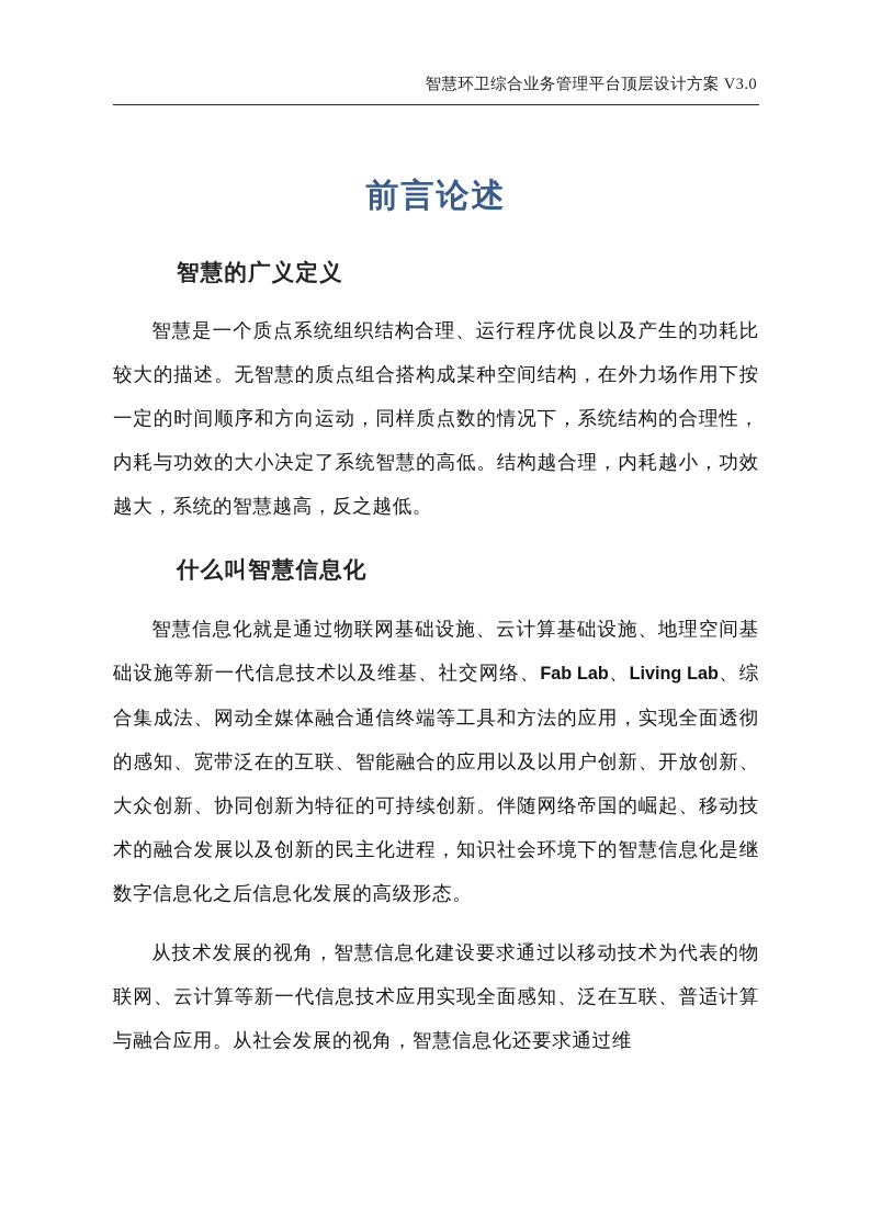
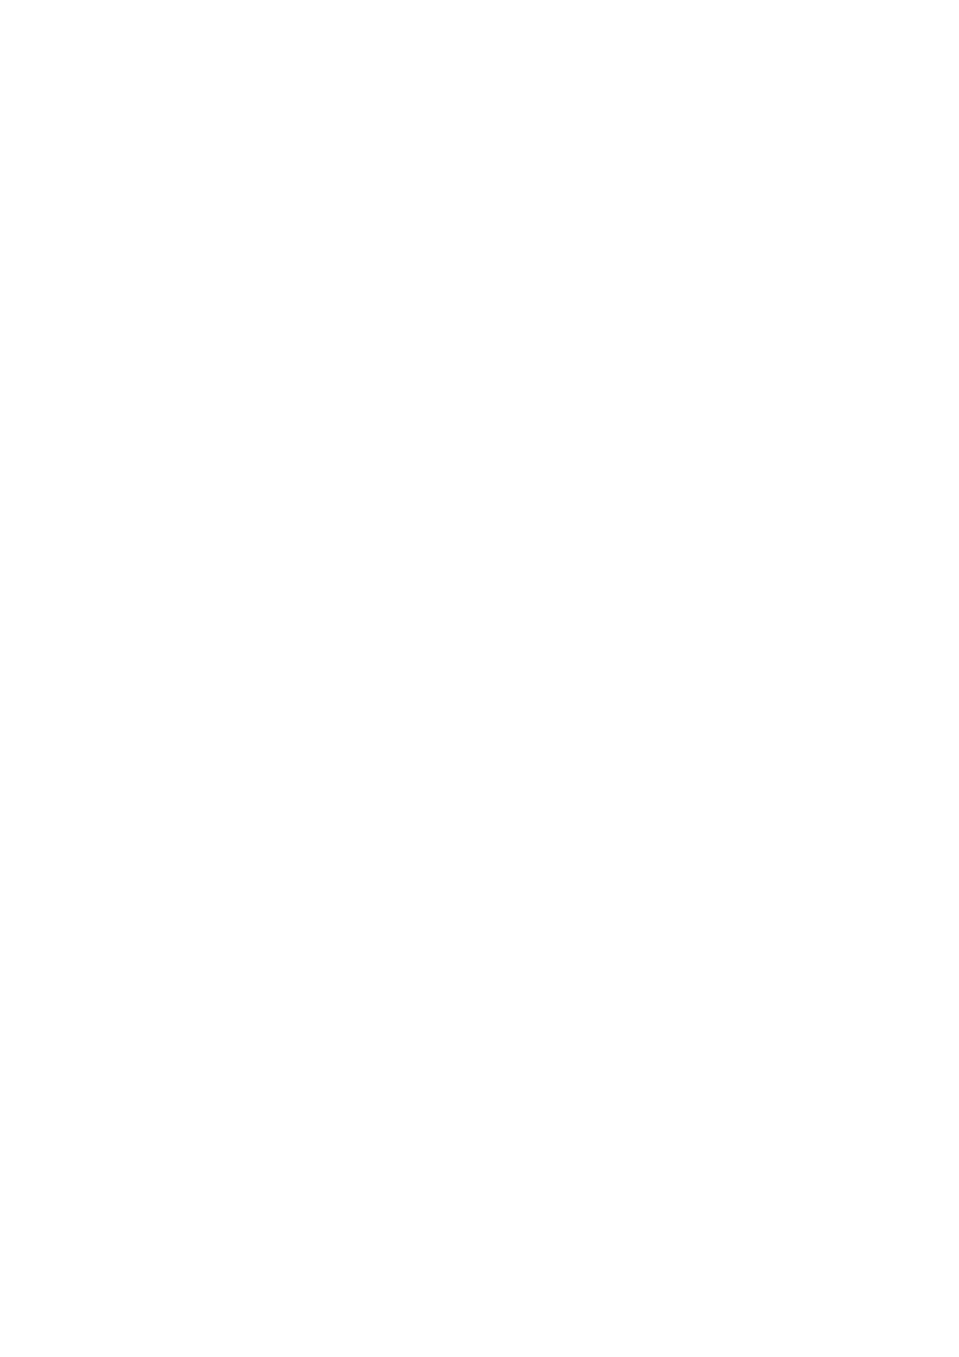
- 智慧环卫综合业务管理平台顶层设计方案 V3.0
- 前言论述
- 智慧的广义定义
- 智慧是一个质点系统组织结构合理、运行程序优良以及产生的功耗比较大的描述。无智慧的质点组合搭构成某种空间结构，在外力场作用下按一定的时间顺序和方向运动，同样质点数的情况下，系统结构的合理性，内耗与功效的大小决定了系统智慧的高低。结构越合理，内耗越小，功效越大，系统的智慧越高，反之越低。
- 什么叫智慧信息化
- 智慧信息化就是通过物联网基础设施、云计算基础设施、地理空间基础设施等新一代信息技术以及维基、社交网络、Fab Lab、Living Lab、综合集成法、网动全媒体融合通信终端等工具和方法的应用，实现全面透彻的感知、宽带泛在的互联、智能融合的应用以及以用户创新、开放创新、大众创新、协同创新为特征的可持续创新。伴随网络帝国的崛起、移动技术的融合发展以及创新的民主化进程，知识社会环境下的智慧信息化是继数字信息化之后信息化发展的高级形态。
- 从技术发展的视角，智慧信息化建设要求通过以移动技术为代表的物联网、云计算等新一代信息技术应用实现全面感知、泛在互联、普适计算与融合应用。从社会发展的视角，智慧信息化还要求通过维
